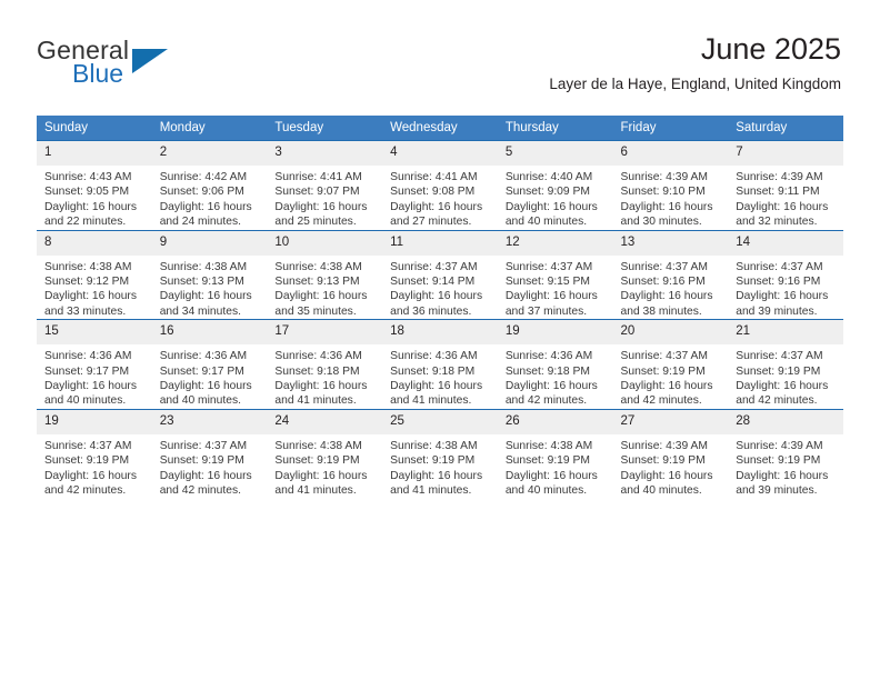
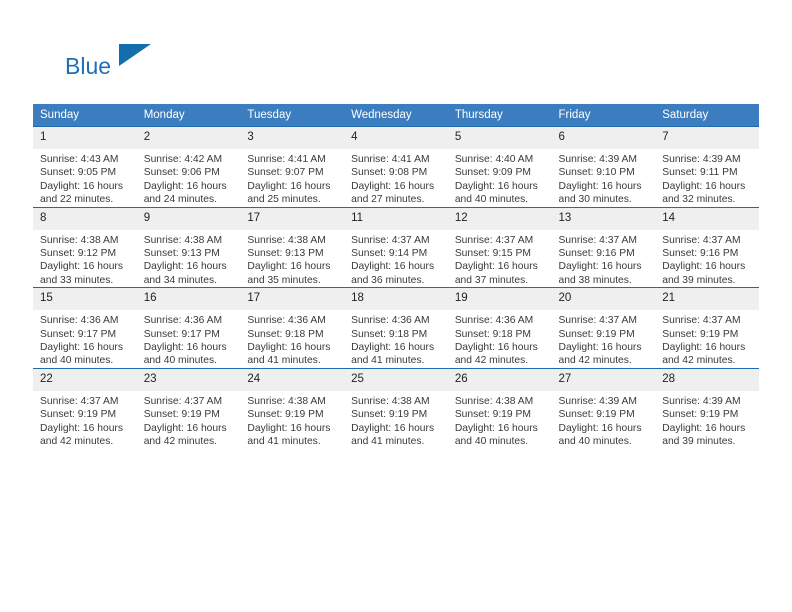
- General
  Blue
- June 2025
- Layer de la Haye, England, United Kingdom
  Sunday	Monday	Tuesday	Wednesday	Thursday	Friday	Saturday
  1Sunrise: 4:43 AMSunset: 9:05 PMDaylight: 16 hoursand 22 minutes.	2Sunrise: 4:42 AMSunset: 9:06 PMDaylight: 16 hoursand 24 minutes.	3Sunrise: 4:41 AMSunset: 9:07 PMDaylight: 16 hoursand 25 minutes.	4Sunrise: 4:41 AMSunset: 9:08 PMDaylight: 16 hoursand 27 minutes.	5Sunrise: 4:40 AMSunset: 9:09 PMDaylight: 16 hoursand 40 minutes.	6Sunrise: 4:39 AMSunset: 9:10 PMDaylight: 16 hoursand 30 minutes.	7Sunrise: 4:39 AMSunset: 9:11 PMDaylight: 16 hoursand 32 minutes.
- 8Sunrise: 4:38 AMSunset: 9:12 PMDaylight: 16 hoursand 33 minutes.	9Sunrise: 4:38 AMSunset: 9:13 PMDaylight: 16 hoursand 34 minutes.	10Sunrise: 4:38 AMSunset: 9:13 PMDaylight: 16 hoursand 35 minutes.	11Sunrise: 4:37 AMSunset: 9:14 PMDaylight: 16 hoursand 36 minutes.	12Sunrise: 4:37 AMSunset: 9:15 PMDaylight: 16 hoursand 37 minutes.	13Sunrise: 4:37 AMSunset: 9:16 PMDaylight: 16 hoursand 38 minutes.	14Sunrise: 4:37 AMSunset: 9:16 PMDaylight: 16 hoursand 39 minutes.
+ 8Sunrise: 4:38 AMSunset: 9:12 PMDaylight: 16 hoursand 33 minutes.	9Sunrise: 4:38 AMSunset: 9:13 PMDaylight: 16 hoursand 34 minutes.	17Sunrise: 4:38 AMSunset: 9:13 PMDaylight: 16 hoursand 35 minutes.	11Sunrise: 4:37 AMSunset: 9:14 PMDaylight: 16 hoursand 36 minutes.	12Sunrise: 4:37 AMSunset: 9:15 PMDaylight: 16 hoursand 37 minutes.	13Sunrise: 4:37 AMSunset: 9:16 PMDaylight: 16 hoursand 38 minutes.	14Sunrise: 4:37 AMSunset: 9:16 PMDaylight: 16 hoursand 39 minutes.
  15Sunrise: 4:36 AMSunset: 9:17 PMDaylight: 16 hoursand 40 minutes.	16Sunrise: 4:36 AMSunset: 9:17 PMDaylight: 16 hoursand 40 minutes.	17Sunrise: 4:36 AMSunset: 9:18 PMDaylight: 16 hoursand 41 minutes.	18Sunrise: 4:36 AMSunset: 9:18 PMDaylight: 16 hoursand 41 minutes.	19Sunrise: 4:36 AMSunset: 9:18 PMDaylight: 16 hoursand 42 minutes.	20Sunrise: 4:37 AMSunset: 9:19 PMDaylight: 16 hoursand 42 minutes.	21Sunrise: 4:37 AMSunset: 9:19 PMDaylight: 16 hoursand 42 minutes.
- 19Sunrise: 4:37 AMSunset: 9:19 PMDaylight: 16 hoursand 42 minutes.	23Sunrise: 4:37 AMSunset: 9:19 PMDaylight: 16 hoursand 42 minutes.	24Sunrise: 4:38 AMSunset: 9:19 PMDaylight: 16 hoursand 41 minutes.	25Sunrise: 4:38 AMSunset: 9:19 PMDaylight: 16 hoursand 41 minutes.	26Sunrise: 4:38 AMSunset: 9:19 PMDaylight: 16 hoursand 40 minutes.	27Sunrise: 4:39 AMSunset: 9:19 PMDaylight: 16 hoursand 40 minutes.	28Sunrise: 4:39 AMSunset: 9:19 PMDaylight: 16 hoursand 39 minutes.
+ 22Sunrise: 4:37 AMSunset: 9:19 PMDaylight: 16 hoursand 42 minutes.	23Sunrise: 4:37 AMSunset: 9:19 PMDaylight: 16 hoursand 42 minutes.	24Sunrise: 4:38 AMSunset: 9:19 PMDaylight: 16 hoursand 41 minutes.	25Sunrise: 4:38 AMSunset: 9:19 PMDaylight: 16 hoursand 41 minutes.	26Sunrise: 4:38 AMSunset: 9:19 PMDaylight: 16 hoursand 40 minutes.	27Sunrise: 4:39 AMSunset: 9:19 PMDaylight: 16 hoursand 40 minutes.	28Sunrise: 4:39 AMSunset: 9:19 PMDaylight: 16 hoursand 39 minutes.
